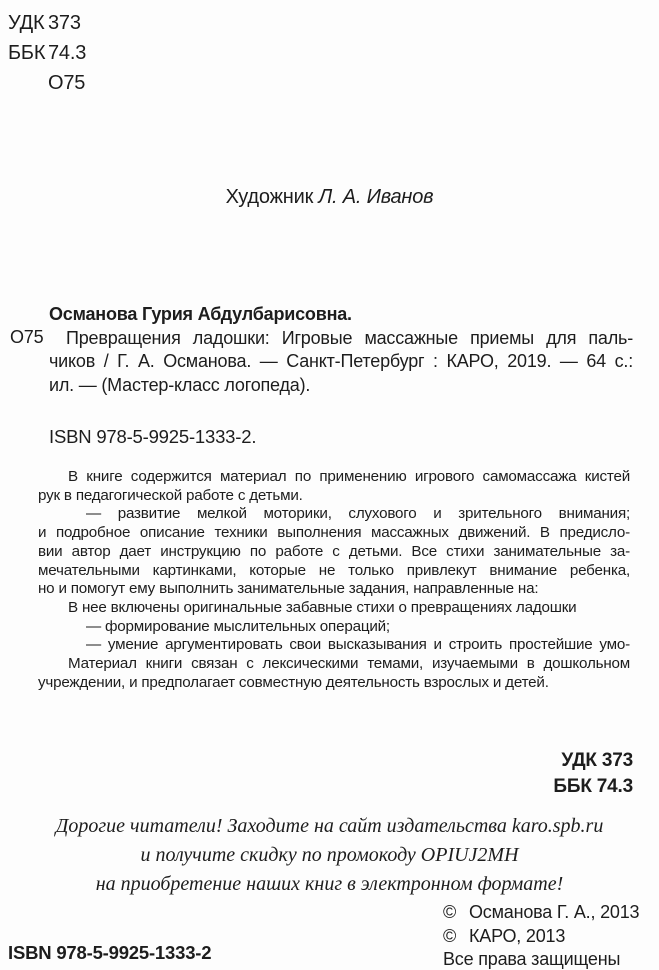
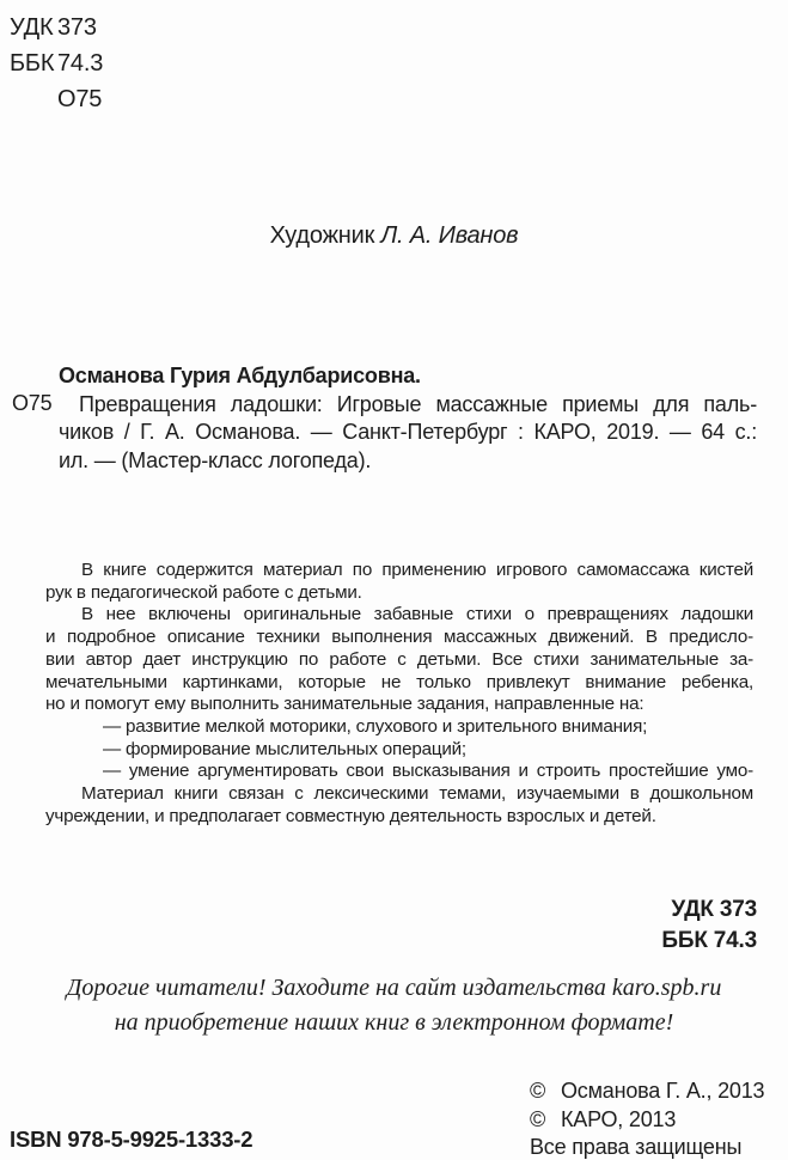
  УДК 373
  ББК 74.3
  О75
  Художник Л. А. Иванов
  О75
  Османова Гурия Абдулбарисовна.
  Превращения ладошки: Игровые массажные приемы для паль-
  чиков / Г. А. Османова. — Санкт-Петербург : КАРО, 2019. — 64 с.:
  ил. — (Мастер-класс логопеда).
- ISBN 978-5-9925-1333-2.
  В книге содержится материал по применению игрового самомассажа кистей
  рук в педагогической работе с детьми.
- — развитие мелкой моторики, слухового и зрительного внимания;
+ В нее включены оригинальные забавные стихи о превращениях ладошки
  и подробное описание техники выполнения массажных движений. В предисло-
  вии автор дает инструкцию по работе с детьми. Все стихи занимательные за-
  мечательными картинками, которые не только привлекут внимание ребенка,
  но и помогут ему выполнить занимательные задания, направленные на:
- В нее включены оригинальные забавные стихи о превращениях ладошки
+ — развитие мелкой моторики, слухового и зрительного внимания;
  — формирование мыслительных операций;
  — умение аргументировать свои высказывания и строить простейшие умо-
  Материал книги связан с лексическими темами, изучаемыми в дошкольном
  учреждении, и предполагает совместную деятельность взрослых и детей.
  УДК 373
  ББК 74.3
  Дорогие читатели! Заходите на сайт издательства karo.spb.ru
- и получите скидку по промокоду OPIUJ2MH
  на приобретение наших книг в электронном формате!
  © Османова Г. А., 2013
  © КАРО, 2013
  Все права защищены
  ISBN 978-5-9925-1333-2
